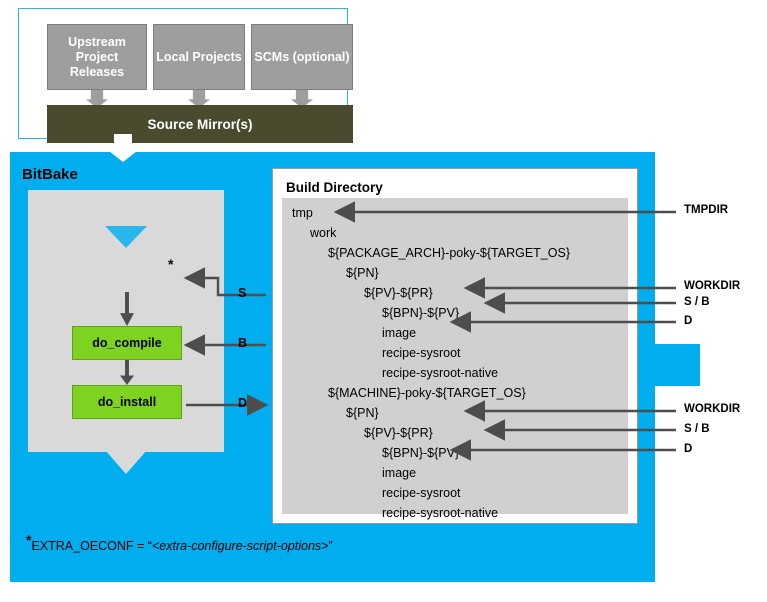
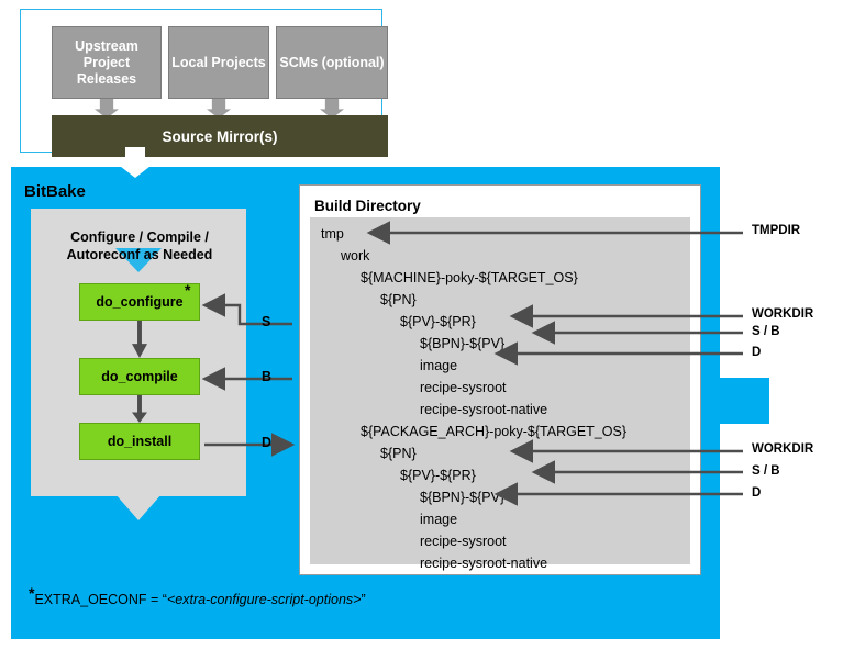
  BitBake
  Upstream Project Releases
  Local Projects
  SCMs (optional)
  Source Mirror(s)
+ Configure / Compile / Autoreconf as Needed
+ do_configure
  *
  do_compile
  do_install
  Build Directory
  tmp
  work
- ${PACKAGE_ARCH}-poky-${TARGET_OS}
+ ${MACHINE}-poky-${TARGET_OS}
  ${PN}
  ${PV}-${PR}
  ${BPN}-${PV}
  image
  recipe-sysroot
  recipe-sysroot-native
- ${MACHINE}-poky-${TARGET_OS}
+ ${PACKAGE_ARCH}-poky-${TARGET_OS}
  ${PN}
  ${PV}-${PR}
  ${BPN}-${PV}
  image
  recipe-sysroot
  recipe-sysroot-native
  S
  B
  D
  TMPDIR
  WORKDIR
  S / B
  D
  WORKDIR
  S / B
  D
  *EXTRA_OECONF = “<extra-configure-script-options>”
